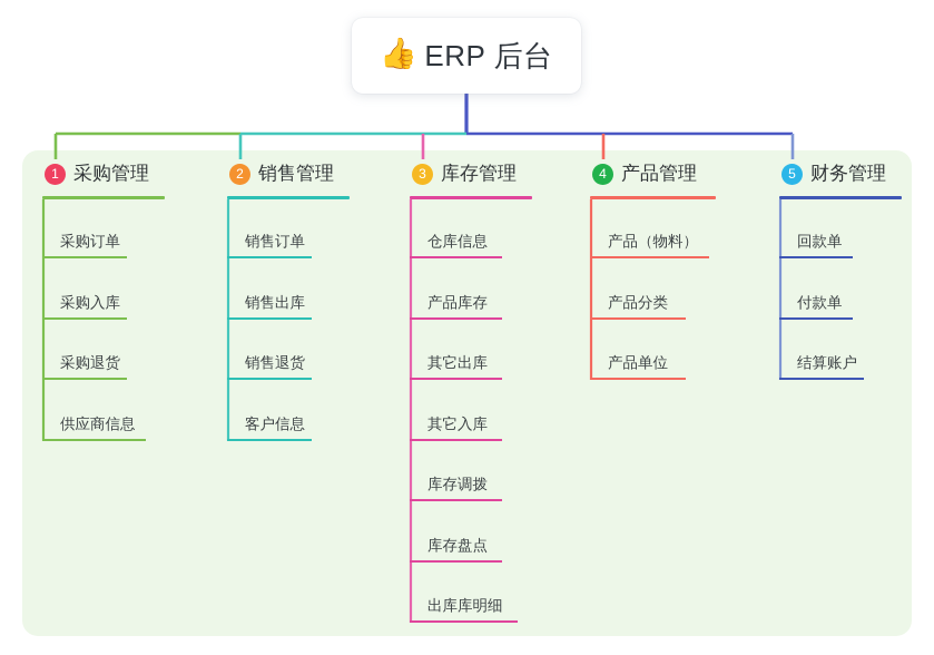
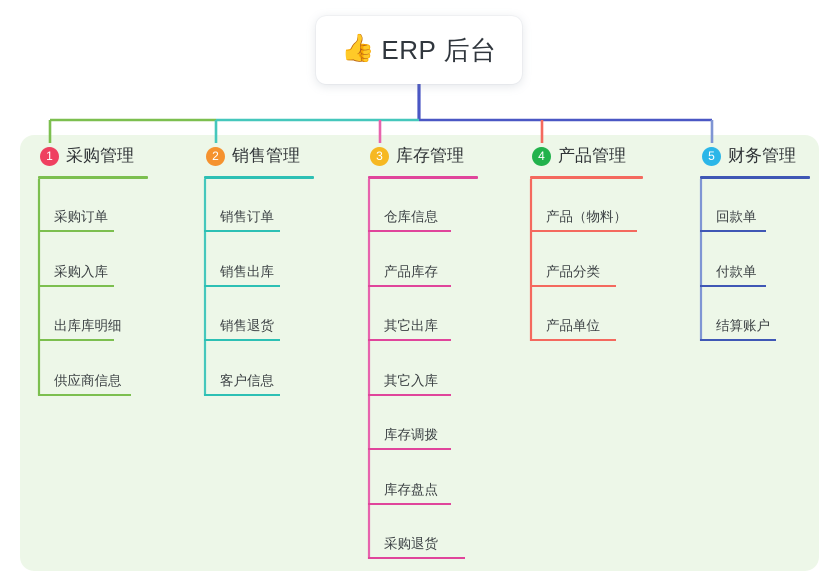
  👍
  ERP 后台
  1
  采购管理
  采购订单
  采购入库
- 采购退货
+ 出库库明细
  供应商信息
  2
  销售管理
  销售订单
  销售出库
  销售退货
  客户信息
  3
  库存管理
  仓库信息
  产品库存
  其它出库
  其它入库
  库存调拨
  库存盘点
- 出库库明细
+ 采购退货
  4
  产品管理
  产品（物料）
  产品分类
  产品单位
  5
  财务管理
  回款单
  付款单
  结算账户
